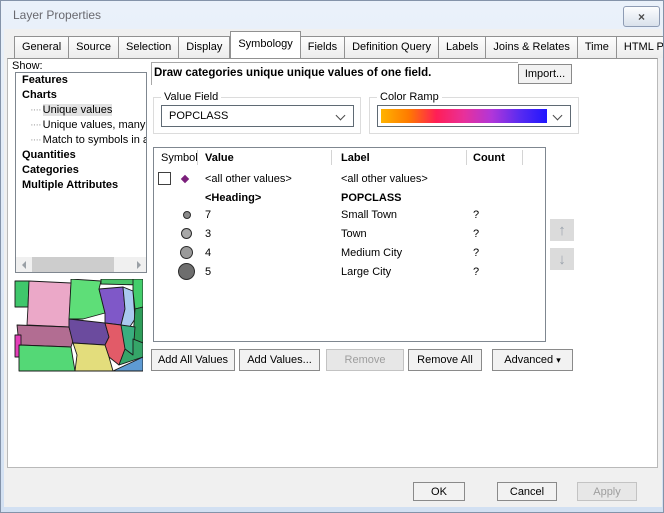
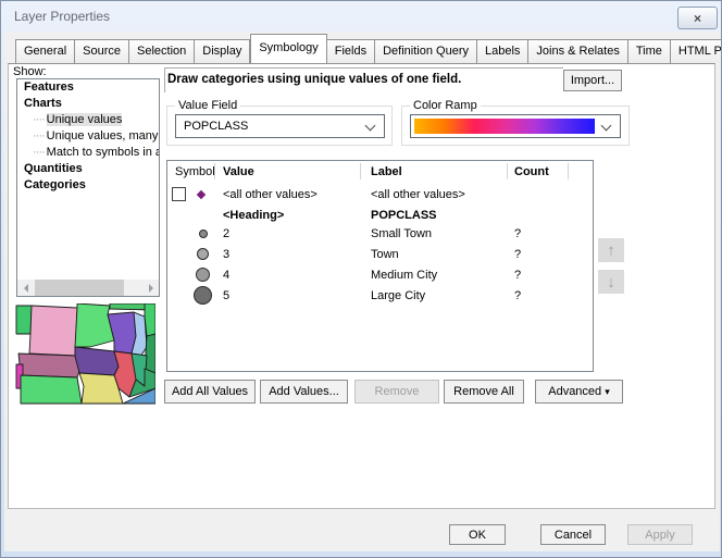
  Layer Properties
  ×
  General
  Source
  Selection
  Display
  Symbology
  Fields
  Definition Query
  Labels
  Joins & Relates
  Time
  Show:
  Features
  Charts
  ···· Unique values
  ···· Unique values, many
  ···· Match to symbols in a
  Quantities
  Categories
- Multiple Attributes
- Draw categories unique unique values of one field.
+ Draw categories using unique values of one field.
  Import...
  Value Field
  POPCLASS
  Color Ramp
  Symbo
  Value
  Label
  Count
  <all other values>
  <all other values>
  <Heading>
  POPCLASS
- 7
+ 2
  Small Town
  ?
  3
  Town
  ?
  4
  Medium City
  ?
  5
  Large City
  ?
  ↑
  ↓
  Add All Values
  Add Values...
  Remove
  Remove All
  Advanced
  ▾
  OK
  Cancel
  Apply
